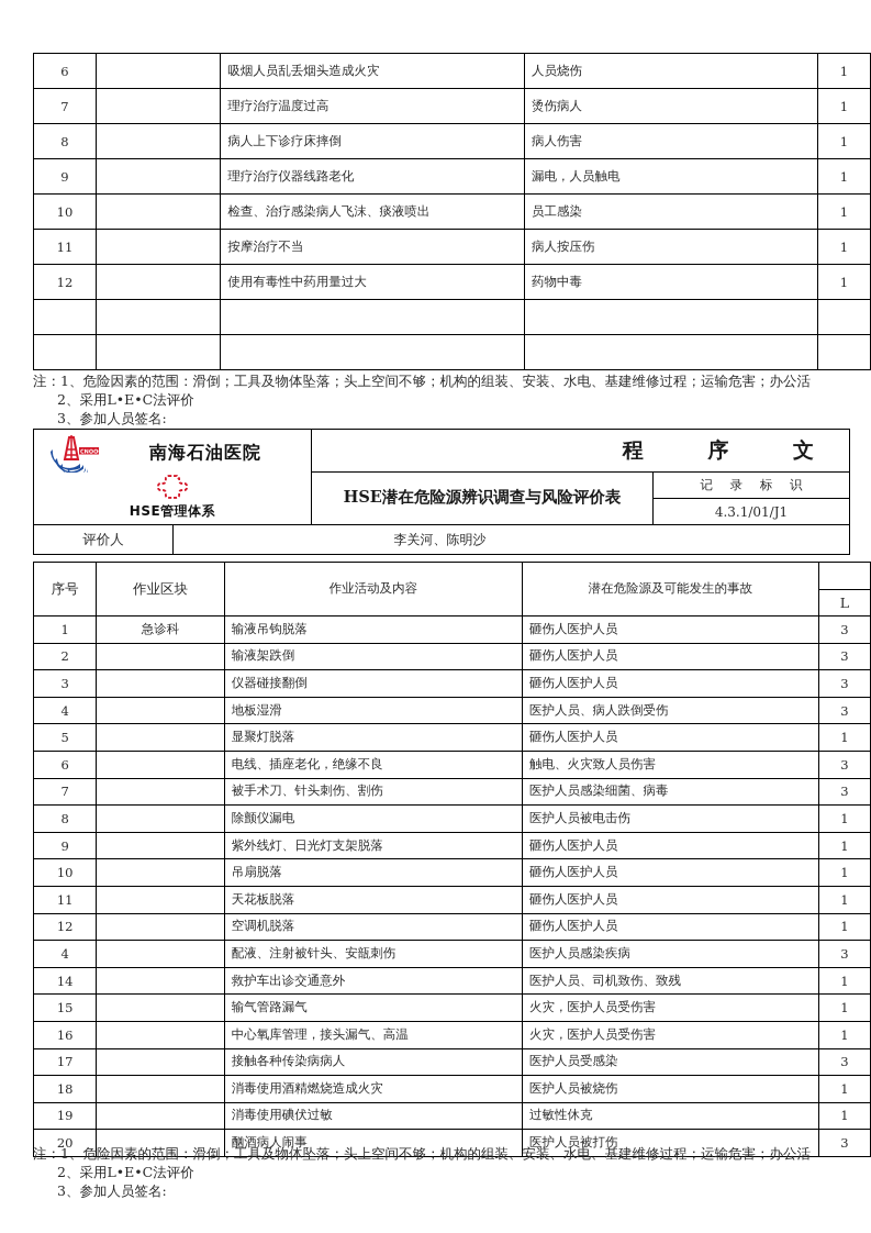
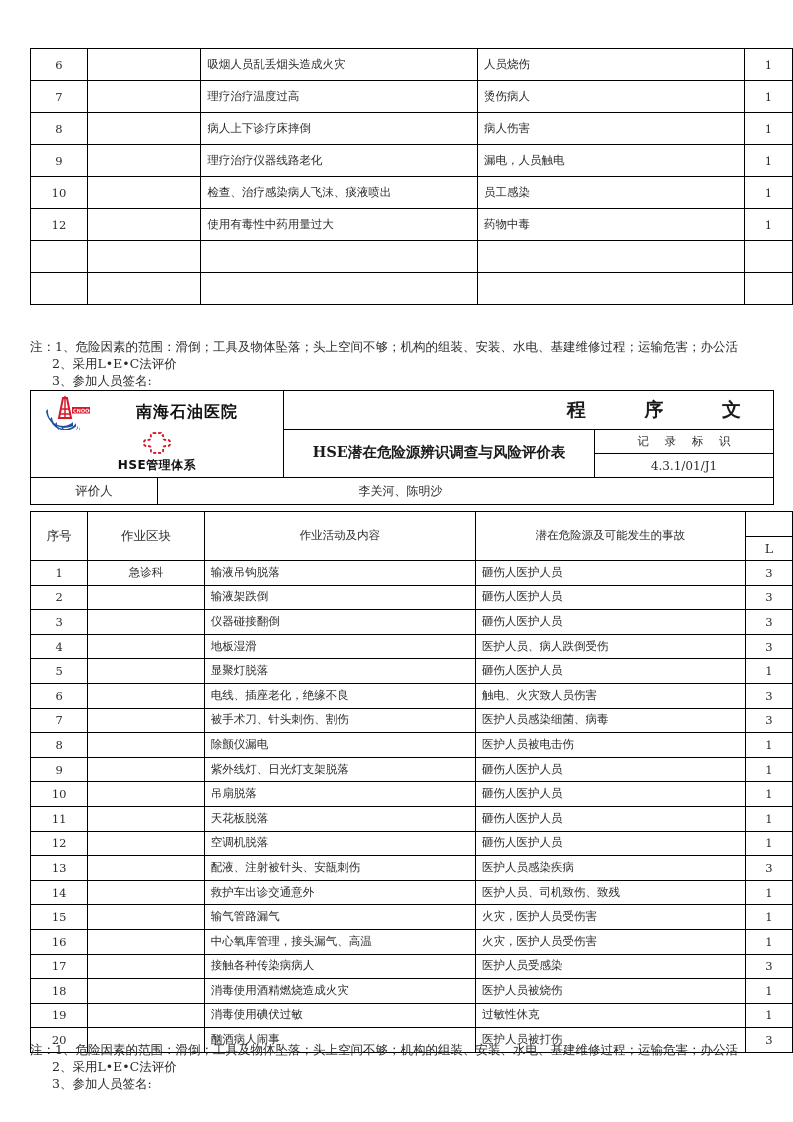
  6		吸烟人员乱丢烟头造成火灾	人员烧伤	1
  7		理疗治疗温度过高	烫伤病人	1
  8		病人上下诊疗床摔倒	病人伤害	1
  9		理疗治疗仪器线路老化	漏电，人员触电	1
  10		检查、治疗感染病人飞沫、痰液喷出	员工感染	1
- 11		按摩治疗不当	病人按压伤	1
  12		使用有毒性中药用量过大	药物中毒	1
  注：1、危险因素的范围：滑倒；工具及物体坠落；头上空间不够；机构的组装、安装、水电、基建维修过程；运输危害；办公活
  2、采用L•E•C法评价
  3、参加人员签名:
  南海石油医院
  HSE管理体系
  程 序 文
  HSE潜在危险源辨识调查与风险评价表
  记 录 标 识
  4.3.1/01/J1
  评价人
  李关河、陈明沙
  序号	作业区块	作业活动及内容	潜在危险源及可能发生的事故	L
  1	急诊科	输液吊钩脱落	砸伤人医护人员	3
  2		输液架跌倒	砸伤人医护人员	3
  3		仪器碰接翻倒	砸伤人医护人员	3
  4		地板湿滑	医护人员、病人跌倒受伤	3
  5		显聚灯脱落	砸伤人医护人员	1
  6		电线、插座老化，绝缘不良	触电、火灾致人员伤害	3
  7		被手术刀、针头刺伤、割伤	医护人员感染细菌、病毒	3
  8		除颤仪漏电	医护人员被电击伤	1
  9		紫外线灯、日光灯支架脱落	砸伤人医护人员	1
  10		吊扇脱落	砸伤人医护人员	1
  11		天花板脱落	砸伤人医护人员	1
  12		空调机脱落	砸伤人医护人员	1
- 4		配液、注射被针头、安瓿刺伤	医护人员感染疾病	3
+ 13		配液、注射被针头、安瓿刺伤	医护人员感染疾病	3
  14		救护车出诊交通意外	医护人员、司机致伤、致残	1
  15		输气管路漏气	火灾，医护人员受伤害	1
  16		中心氧库管理，接头漏气、高温	火灾，医护人员受伤害	1
  17		接触各种传染病病人	医护人员受感染	3
  18		消毒使用酒精燃烧造成火灾	医护人员被烧伤	1
  19		消毒使用碘伏过敏	过敏性休克	1
  20		酗酒病人闹事	医护人员被打伤	3
  注：1、危险因素的范围：滑倒；工具及物体坠落；头上空间不够；机构的组装、安装、水电、基建维修过程；运输危害；办公活
  2、采用L•E•C法评价
  3、参加人员签名:
